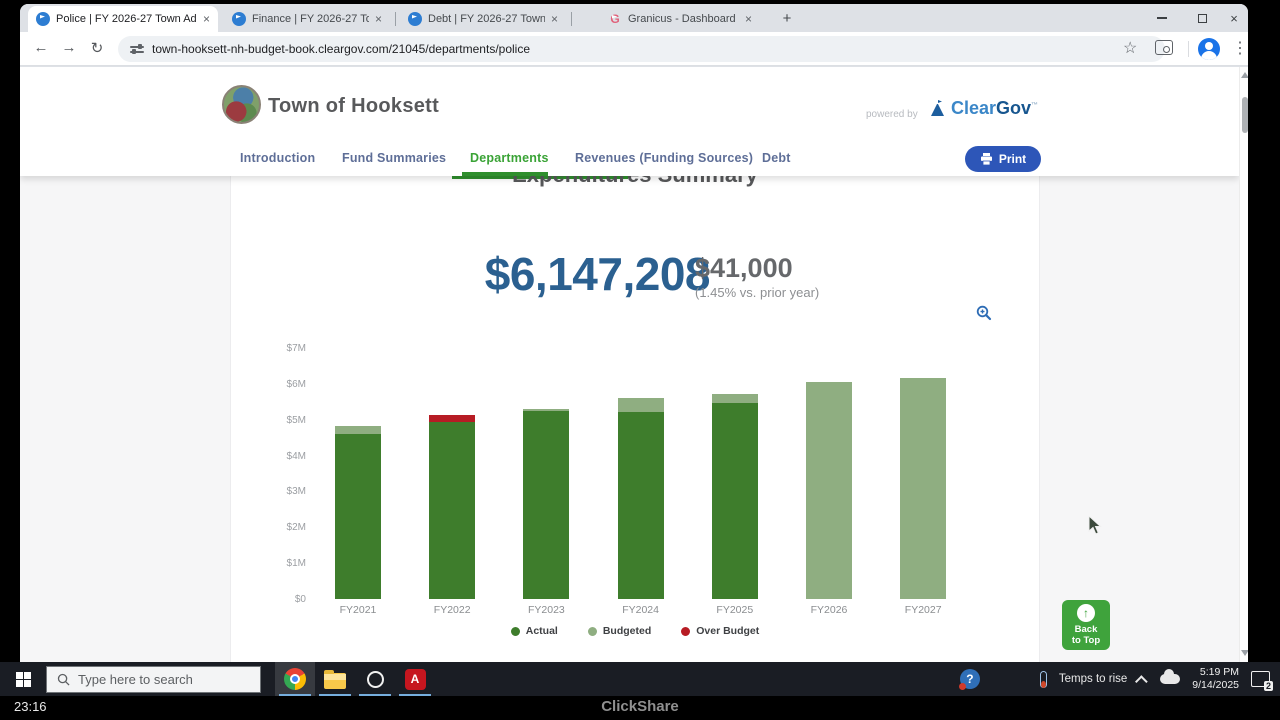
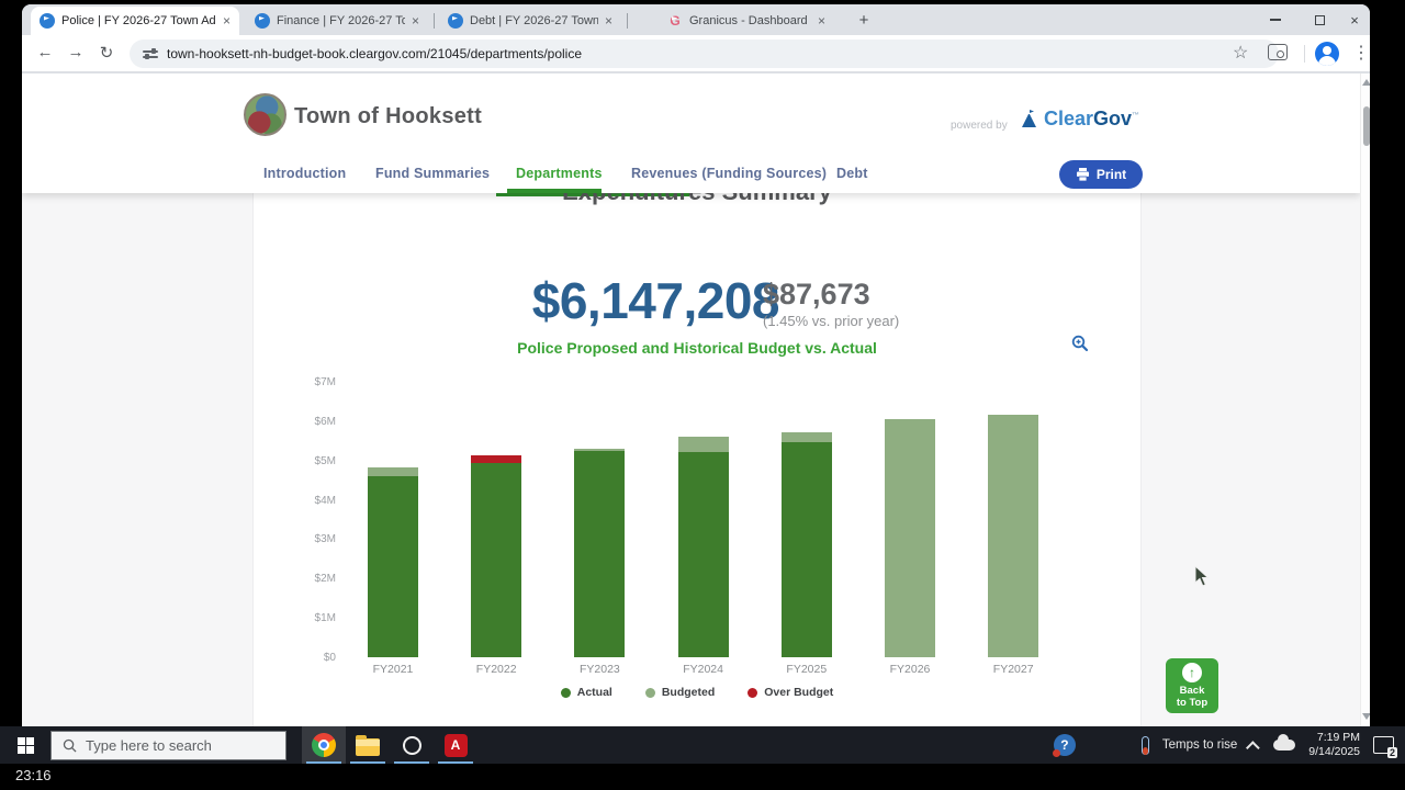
  Police | FY 2026-27 Town Ad
  ×
  Finance | FY 2026-27 To
  ×
  Debt | FY 2026-27 Town
  ×
  G
  Granicus - Dashboard
  ×
  +
  ×
  ←
  →
  ↻
  town-hooksett-nh-budget-book.cleargov.com/21045/departments/police
  ☆
  ⋮
  Town of Hooksett
  powered by
  ClearGov
  Introduction
  Fund Summaries
  Departments
  Revenues (Funding Sources)
  Debt
  Print
  $6,147,208
- $41,000
+ $87,673
  (1.45% vs. prior year)
+ Police Proposed and Historical Budget vs. Actual
  $0
  $1M
  $2M
  $3M
  $4M
  $5M
  $6M
  $7M
  FY2021
  FY2022
  FY2023
  FY2024
  FY2025
  FY2026
  FY2027
  Actual
  Budgeted
  Over Budget
  ↑
  Back
  to Top
  Type here to search
  A
  ?
  Temps to rise
- 5:19 PM
+ 7:19 PM
  9/14/2025
  2
  23:16
- ClickShare
